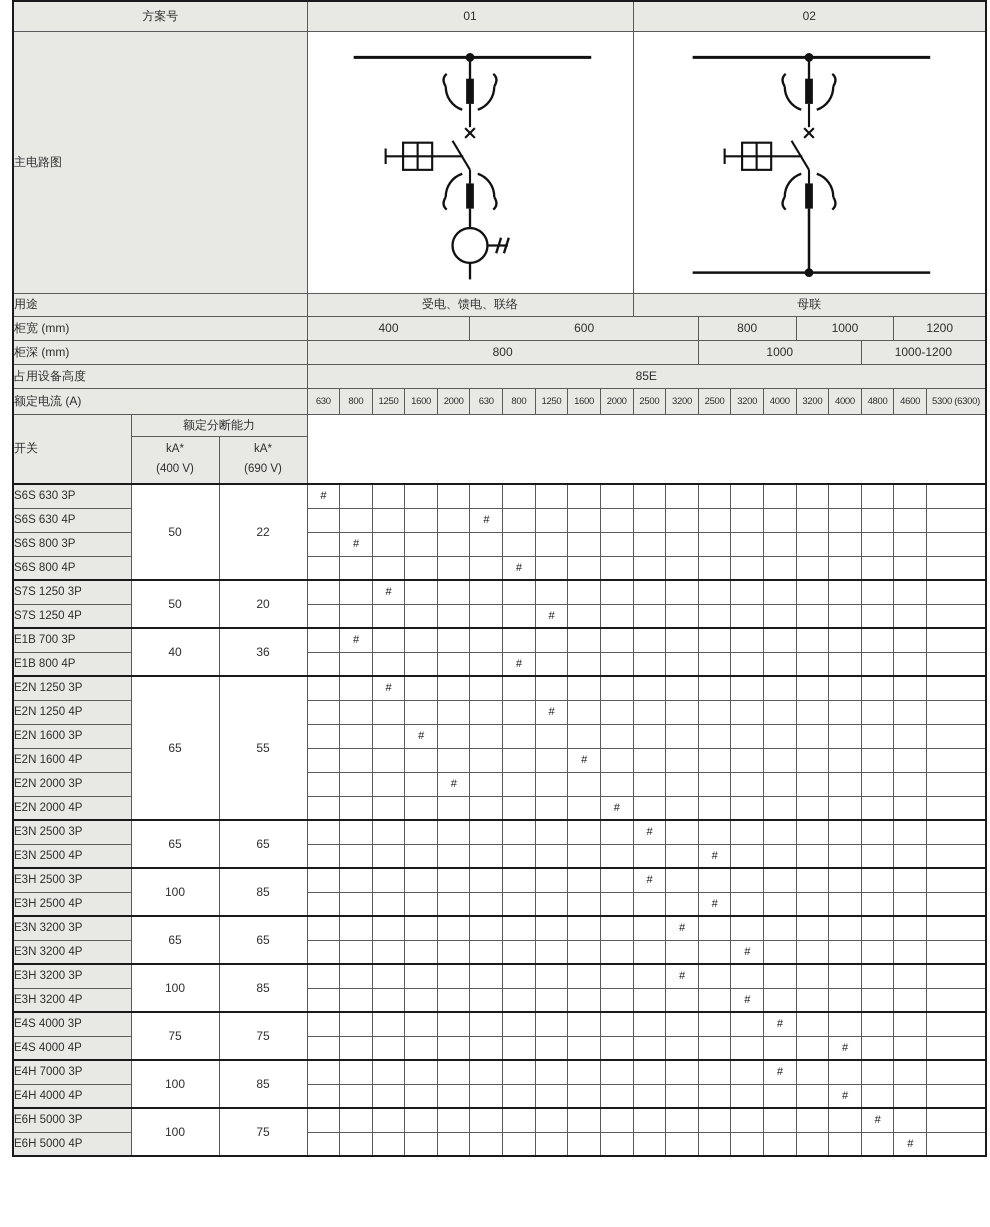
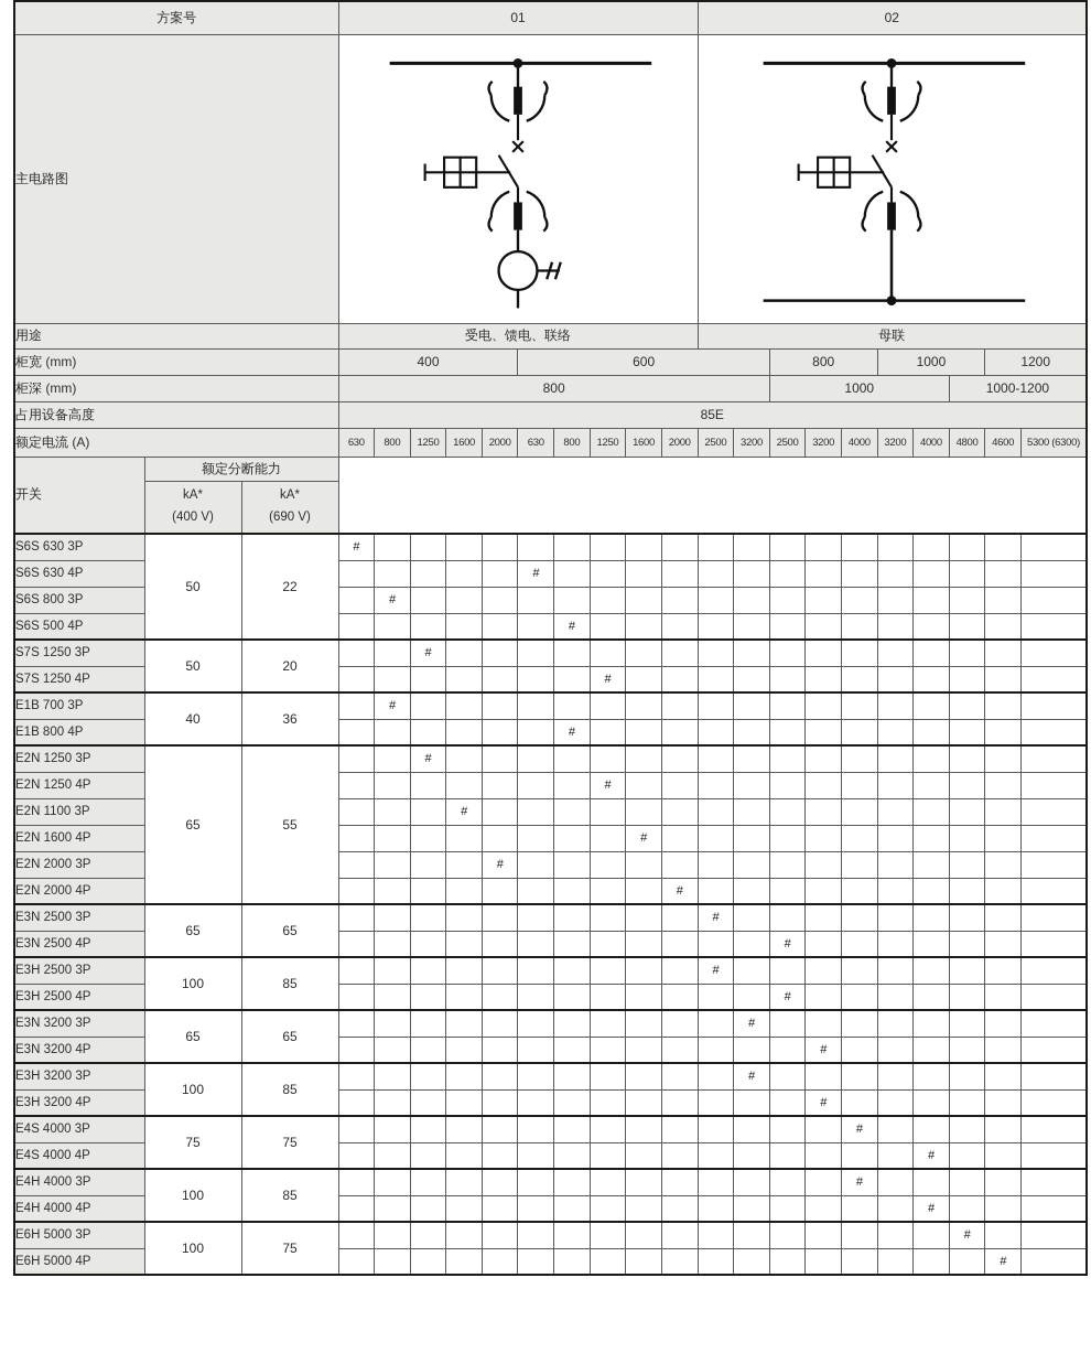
  方案号	01	02
  主电路图
  用途	受电、馈电、联络	母联
  柜宽 (mm)	400	600	800	1000	1200
  柜深 (mm)	800	1000	1000-1200
  占用设备高度	85E
  额定电流 (A)	630	800	1250	1600	2000	630	800	1250	1600	2000	2500	3200	2500	3200	4000	3200	4000	4800	4600	5300 (6300)
  开关	额定分断能力
  kA* (400 V)	kA* (690 V)
  S6S 630 3P	50	22	#
  S6S 630 4P						#
  S6S 800 3P		#
- S6S 800 4P							#
+ S6S 500 4P							#
  S7S 1250 3P	50	20			#
  S7S 1250 4P								#
  E1B 700 3P	40	36		#
  E1B 800 4P							#
  E2N 1250 3P	65	55			#
  E2N 1250 4P								#
- E2N 1600 3P				#
+ E2N 1100 3P				#
  E2N 1600 4P									#
  E2N 2000 3P					#
  E2N 2000 4P										#
  E3N 2500 3P	65	65											#
  E3N 2500 4P													#
  E3H 2500 3P	100	85											#
  E3H 2500 4P													#
  E3N 3200 3P	65	65												#
  E3N 3200 4P														#
  E3H 3200 3P	100	85												#
  E3H 3200 4P														#
  E4S 4000 3P	75	75															#
  E4S 4000 4P																	#
- E4H 7000 3P	100	85															#
+ E4H 4000 3P	100	85															#
  E4H 4000 4P																	#
  E6H 5000 3P	100	75																		#
  E6H 5000 4P																			#
